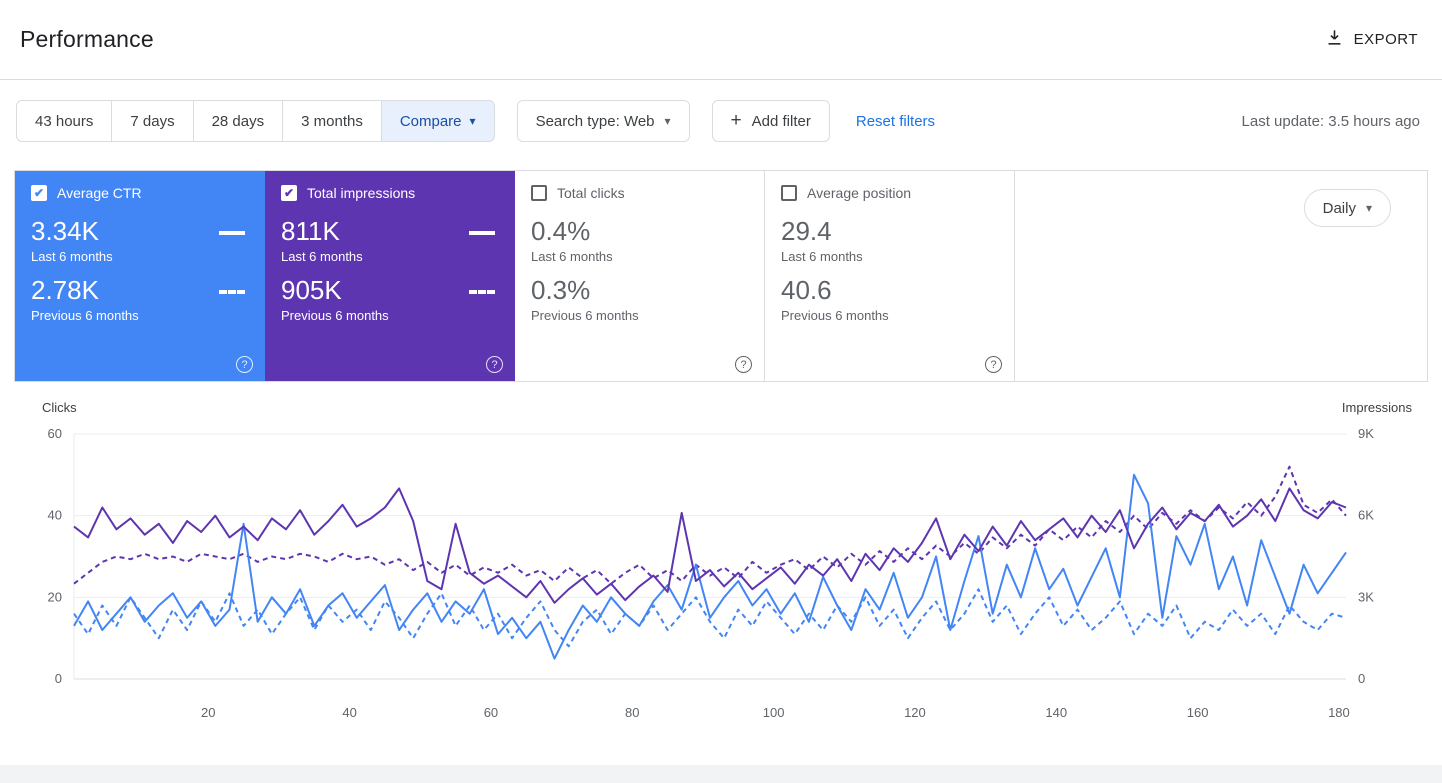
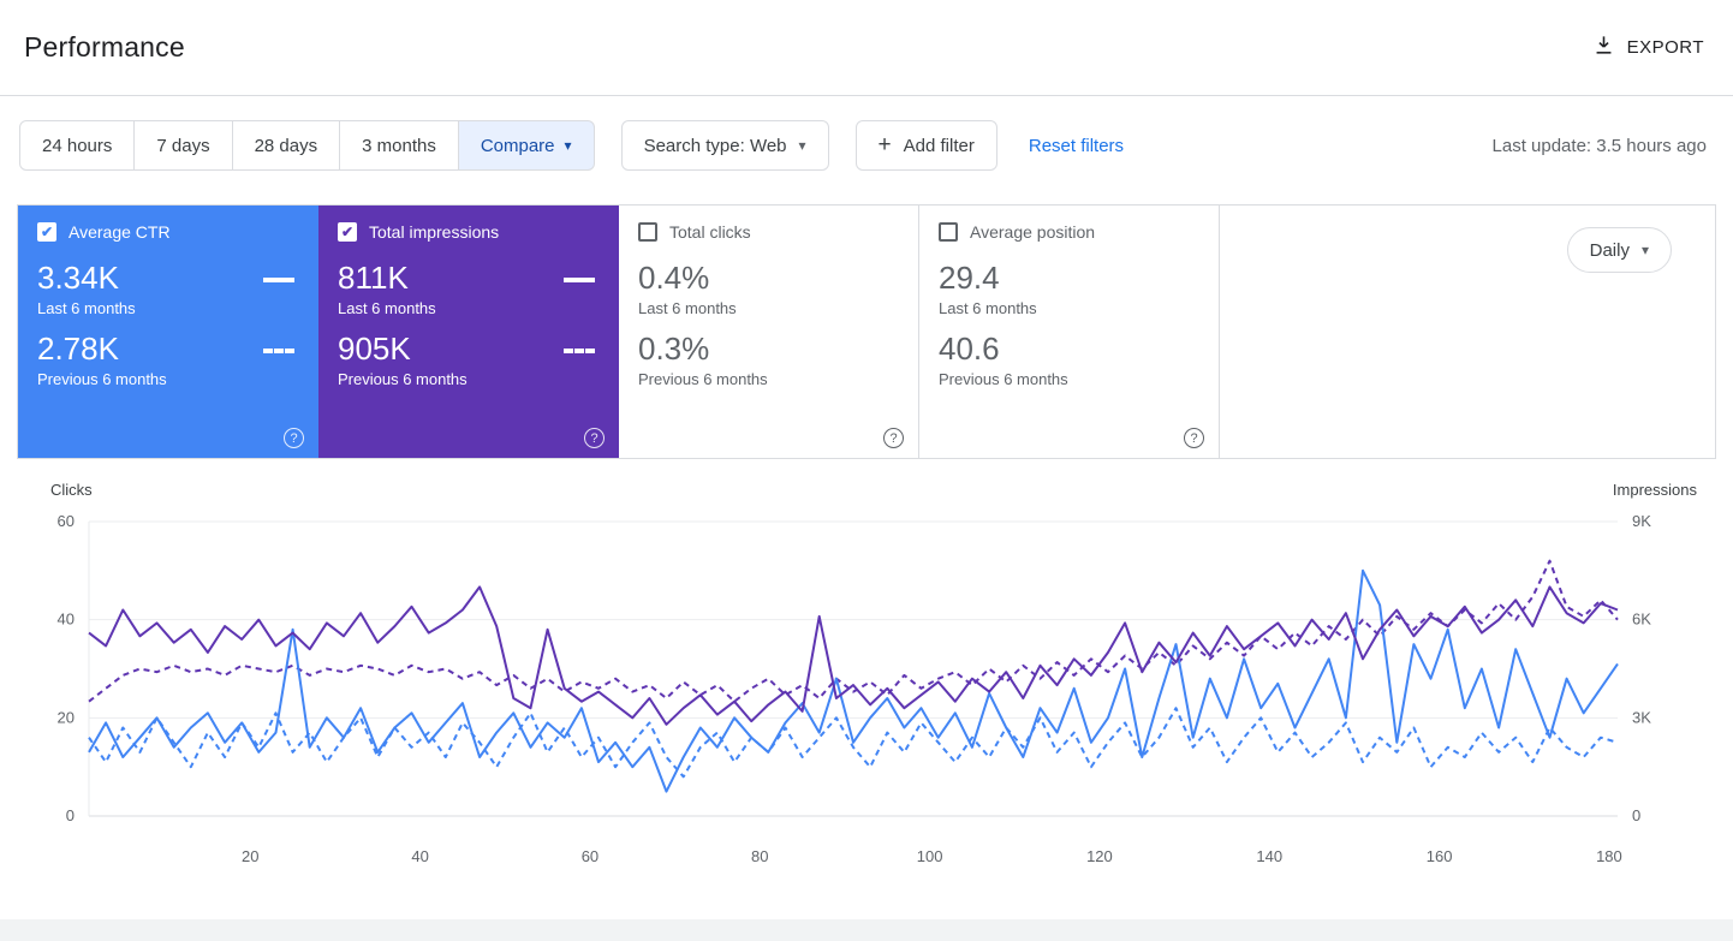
  Performance
  EXPORT
- 43 hours
+ 24 hours
  7 days
  28 days
  3 months
  Compare
  ▾
  Search type: Web
  ▾
  +
  Add filter
  Reset filters
  Last update: 3.5 hours ago
  ✔
  Average CTR
  3.34K
  Last 6 months
  2.78K
  Previous 6 months
  ?
  ✔
  Total impressions
  811K
  Last 6 months
  905K
  Previous 6 months
  ?
  Total clicks
  0.4%
  Last 6 months
  0.3%
  Previous 6 months
  ?
  Average position
  29.4
  Last 6 months
  40.6
  Previous 6 months
  ?
  Daily
  ▾
  0
  20
  40
  60
  0
  3K
  6K
  9K
  20
  40
  60
  80
  100
  120
  140
  160
  180
  Clicks
  Impressions
